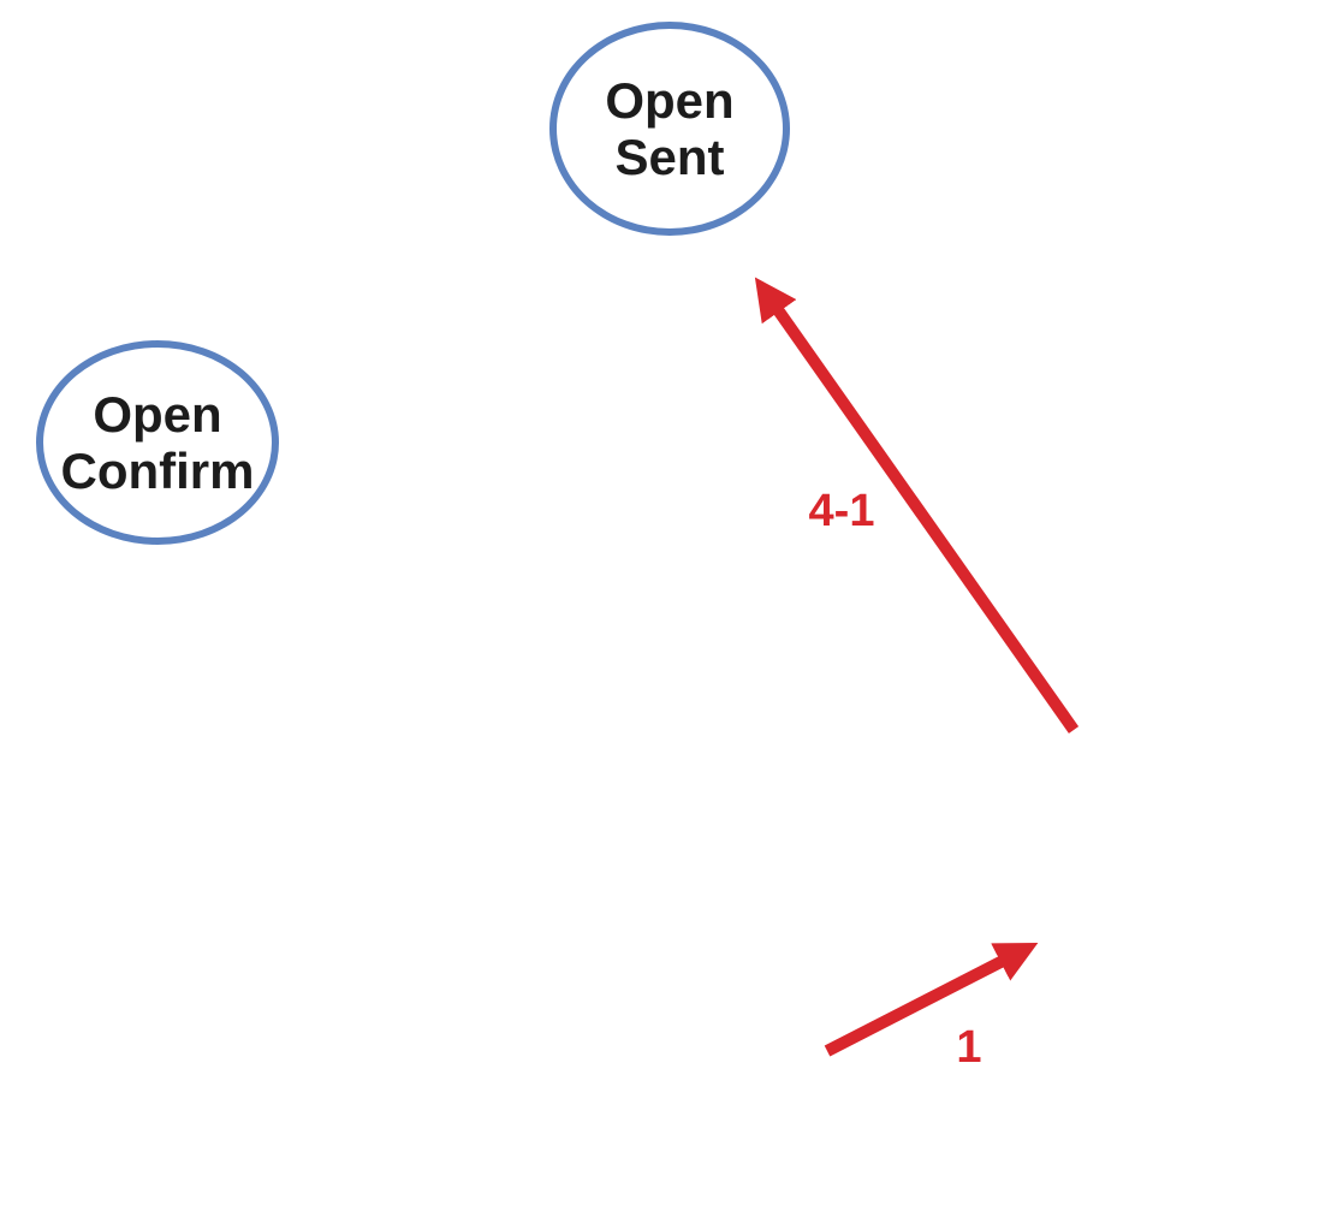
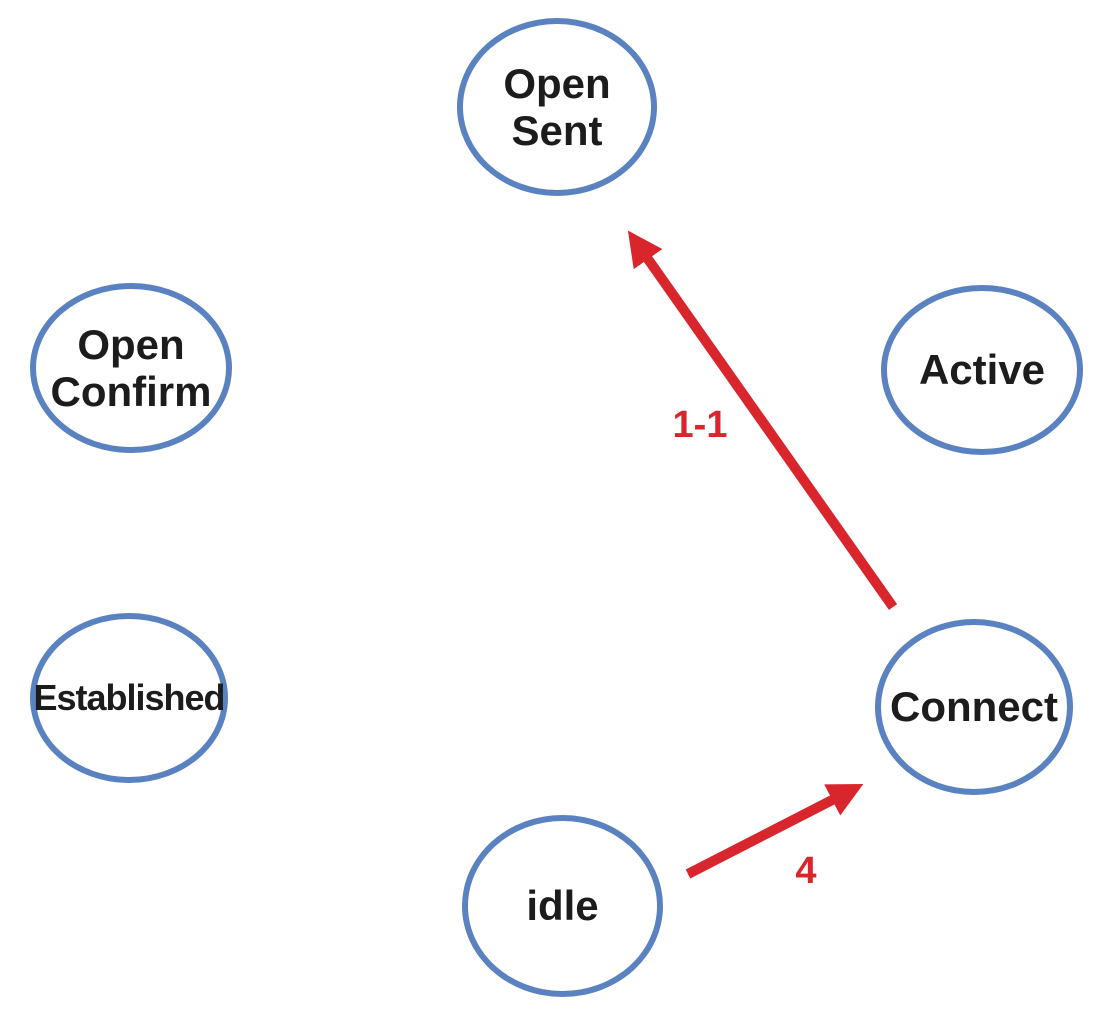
  Open
  Sent
  Open
  Confirm
+ Active
+ Established
+ Connect
+ idle
- 4-1
+ 1-1
- 1
+ 4
